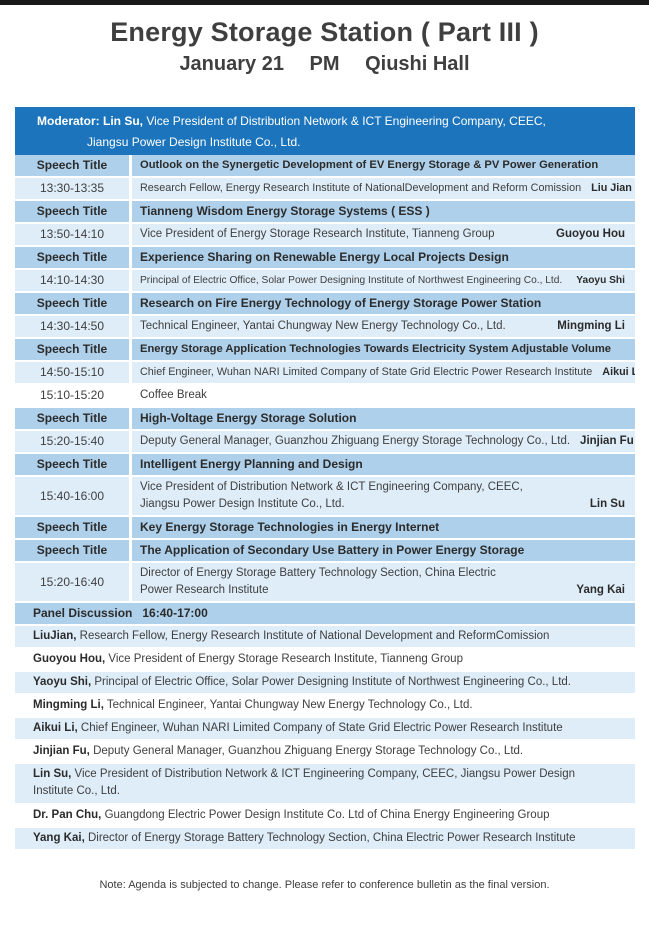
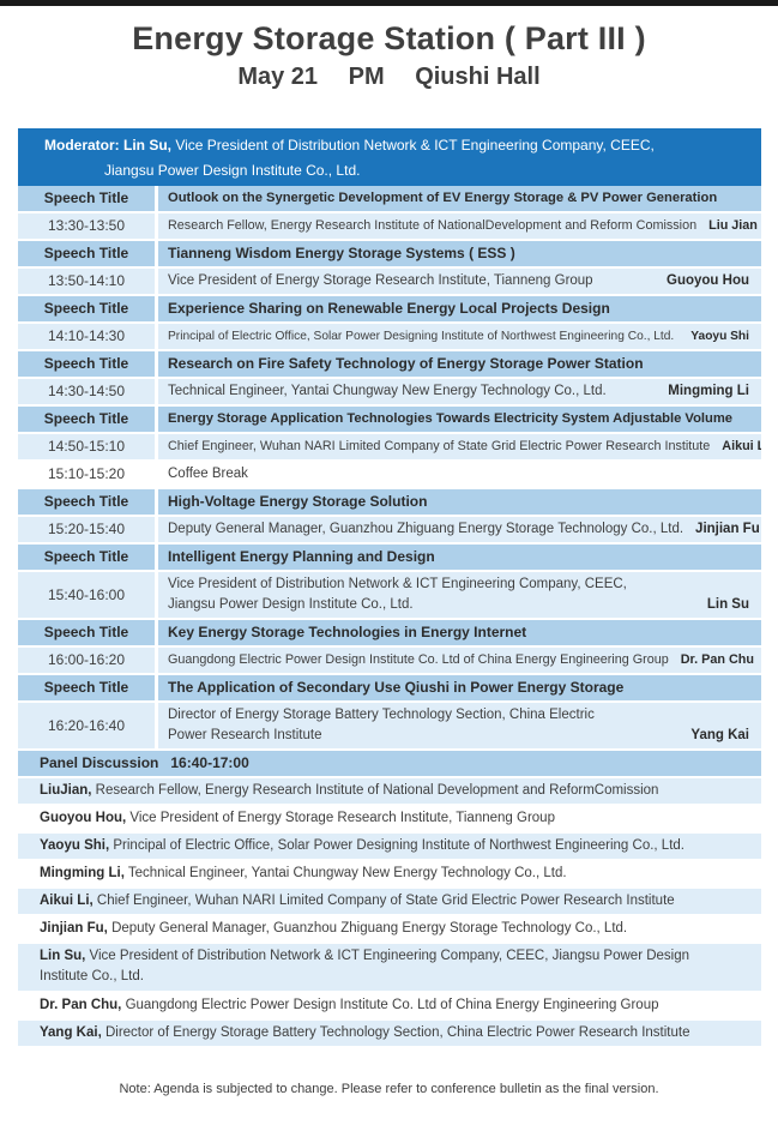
  Energy Storage Station ( Part III )
- January 21 PM Qiushi Hall
+ May 21 PM Qiushi Hall
  Moderator: Lin Su, Vice President of Distribution Network & ICT Engineering Company, CEEC,
  Jiangsu Power Design Institute Co., Ltd.
  Speech Title
  Outlook on the Synergetic Development of EV Energy Storage & PV Power Generation
- 13:30-13:35
+ 13:30-13:50
  Research Fellow, Energy Research Institute of NationalDevelopment and Reform Comission
  Liu Jian
  Speech Title
  Tianneng Wisdom Energy Storage Systems ( ESS )
  13:50-14:10
  Vice President of Energy Storage Research Institute, Tianneng Group
  Guoyou Hou
  Speech Title
  Experience Sharing on Renewable Energy Local Projects Design
  14:10-14:30
  Principal of Electric Office, Solar Power Designing Institute of Northwest Engineering Co., Ltd.
  Yaoyu Shi
  Speech Title
- Research on Fire Energy Technology of Energy Storage Power Station
+ Research on Fire Safety Technology of Energy Storage Power Station
  14:30-14:50
  Technical Engineer, Yantai Chungway New Energy Technology Co., Ltd.
  Mingming Li
  Speech Title
  Energy Storage Application Technologies Towards Electricity System Adjustable Volume
  14:50-15:10
  Chief Engineer, Wuhan NARI Limited Company of State Grid Electric Power Research Institute
  Aikui L
  15:10-15:20
  Coffee Break
  Speech Title
  High-Voltage Energy Storage Solution
  15:20-15:40
  Deputy General Manager, Guanzhou Zhiguang Energy Storage Technology Co., Ltd.
  Jinjian Fu
  Speech Title
  Intelligent Energy Planning and Design
  15:40-16:00
  Vice President of Distribution Network & ICT Engineering Company, CEEC,
  Jiangsu Power Design Institute Co., Ltd.
  Lin Su
  Speech Title
  Key Energy Storage Technologies in Energy Internet
+ 16:00-16:20
+ Guangdong Electric Power Design Institute Co. Ltd of China Energy Engineering Group
+ Dr. Pan Chu
  Speech Title
- The Application of Secondary Use Battery in Power Energy Storage
+ The Application of Secondary Use Qiushi in Power Energy Storage
- 15:20-16:40
+ 16:20-16:40
  Director of Energy Storage Battery Technology Section, China Electric
  Power Research Institute
  Yang Kai
  Panel Discussion 16:40-17:00
  LiuJian, Research Fellow, Energy Research Institute of National Development and ReformComission
  Guoyou Hou, Vice President of Energy Storage Research Institute, Tianneng Group
  Yaoyu Shi, Principal of Electric Office, Solar Power Designing Institute of Northwest Engineering Co., Ltd.
  Mingming Li, Technical Engineer, Yantai Chungway New Energy Technology Co., Ltd.
  Aikui Li, Chief Engineer, Wuhan NARI Limited Company of State Grid Electric Power Research Institute
  Jinjian Fu, Deputy General Manager, Guanzhou Zhiguang Energy Storage Technology Co., Ltd.
  Lin Su, Vice President of Distribution Network & ICT Engineering Company, CEEC, Jiangsu Power Design Institute Co., Ltd.
  Dr. Pan Chu, Guangdong Electric Power Design Institute Co. Ltd of China Energy Engineering Group
  Yang Kai, Director of Energy Storage Battery Technology Section, China Electric Power Research Institute
  Note: Agenda is subjected to change. Please refer to conference bulletin as the final version.
